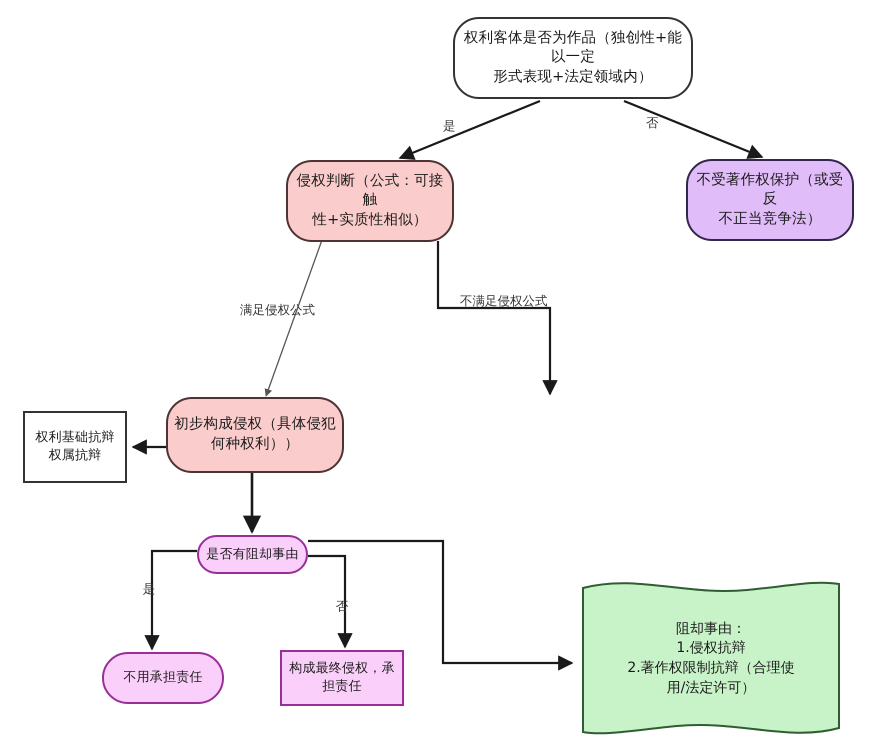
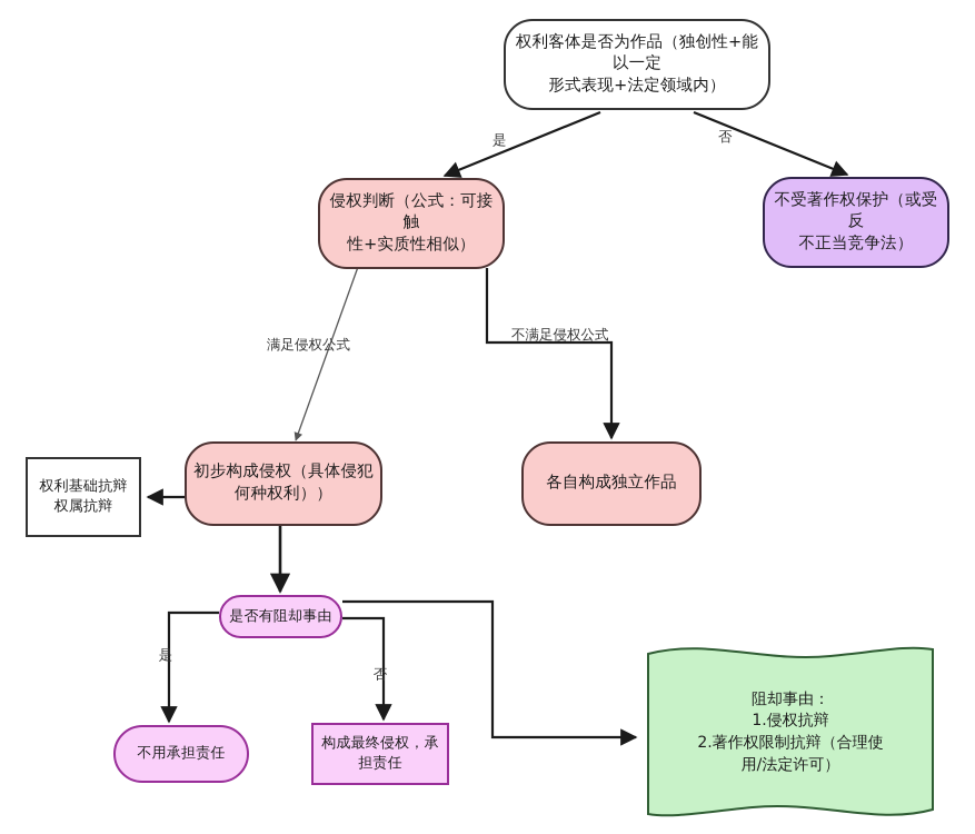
  权利客体是否为作品（独创性+能以一定
  形式表现+法定领域内）
  侵权判断（公式：可接触
  性+实质性相似）
  不受著作权保护（或受反
  不正当竞争法）
  初步构成侵权（具体侵犯
  何种权利））
+ 各自构成独立作品
  权利基础抗辩
  权属抗辩
  是否有阻却事由
  不用承担责任
  构成最终侵权，承
  担责任
  阻却事由：
  1.侵权抗辩
  2.著作权限制抗辩（合理使
  用/法定许可）
  是
  否
  满足侵权公式
  不满足侵权公式
